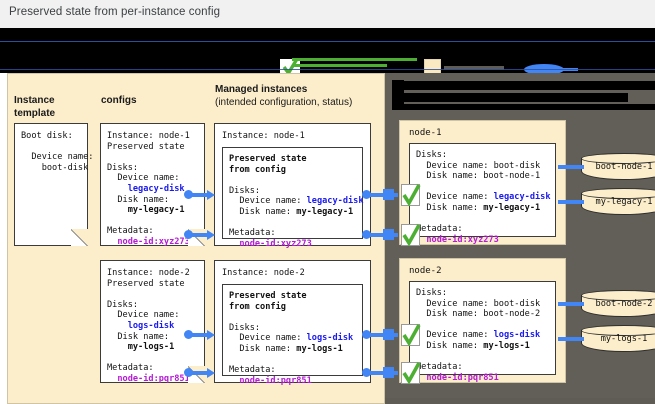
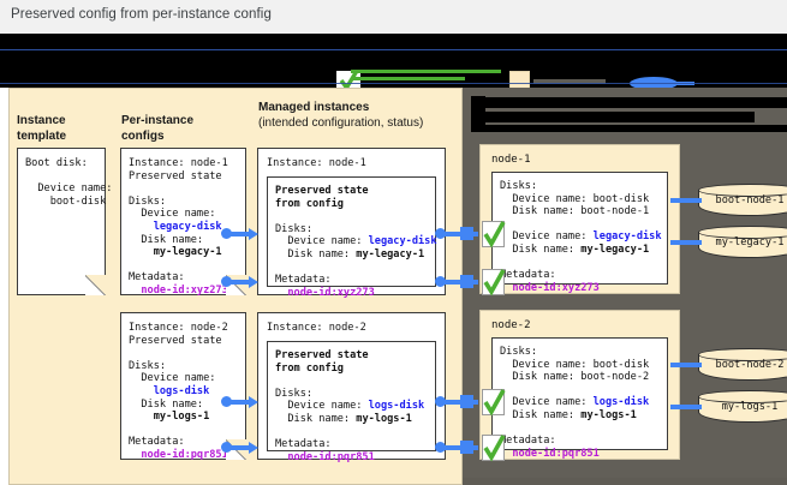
- Preserved state from per-instance config
+ Preserved config from per-instance config
  Instance
  template
+ Per-instance
  configs
  Managed instances
  (intended configuration, status)
  Boot disk:
  Device name:
  boot-disk
  Instance: node-1
  Preserved state Disks: Device name: legacy-disk Disk name: my-legacy-1 Metadata: node-id:xyz27
  Instance: node-2
  Preserved state Disks: Device name: logs-disk Disk name: my-logs-1 Metadata: node-id:pqr85
  Instance: node-1
  Preserved state
  from config Disks: Device name: legacy-disk Disk name: my-legacy-1 Metadata: node-id:xyz273
  Instance: node-2
  Preserved state
  from config Disks: Device name: logs-disk Disk name: my-logs-1 Metadata: node-id:pqr851
  node-1
  Disks: Device name: boot-disk Disk name: boot-node-1 Device name: legacy-disk Disk name: my-legacy-1 etadata: node-id:xyz273
  node-2
  Disks: Device name: boot-disk Disk name: boot-node-2 Device name: logs-disk Disk name: my-logs-1 etadata: node-id:pqr851
  boot-node-1
  my-legacy-1
  boot-node-2
  my-logs-1
